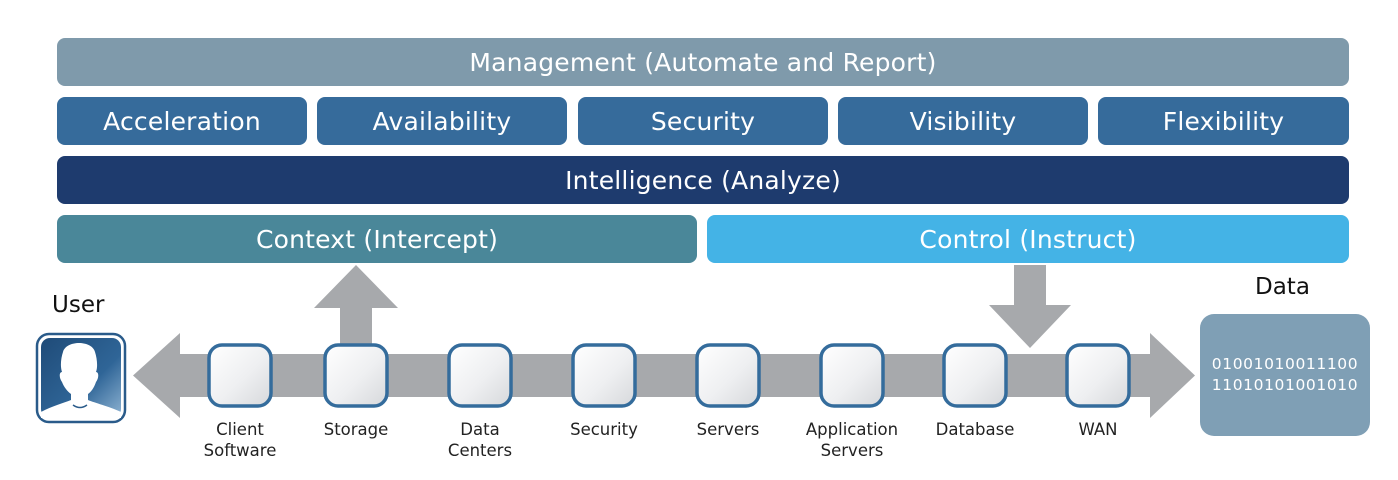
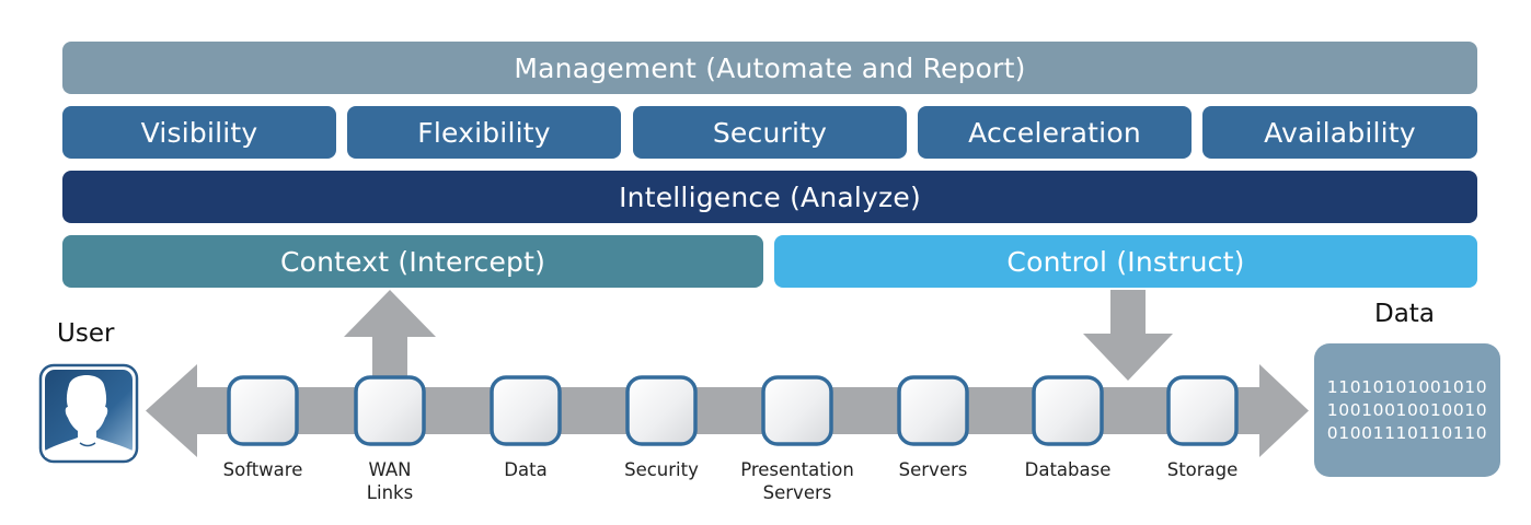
  Management (Automate and Report)
- Acceleration
+ Visibility
- Availability
+ Flexibility
  Security
- Visibility
+ Acceleration
- Flexibility
+ Availability
  Intelligence (Analyze)
  Context (Intercept)
  Control (Instruct)
- Client
  Software
- Storage
+ WAN
+ Links
  Data
- Centers
  Security
+ Presentation
  Servers
- Application
  Servers
  Database
- WAN
+ Storage
  User
  Data
- 01001010011100
  11010101001010
+ 10010010010010
+ 01001110110110
